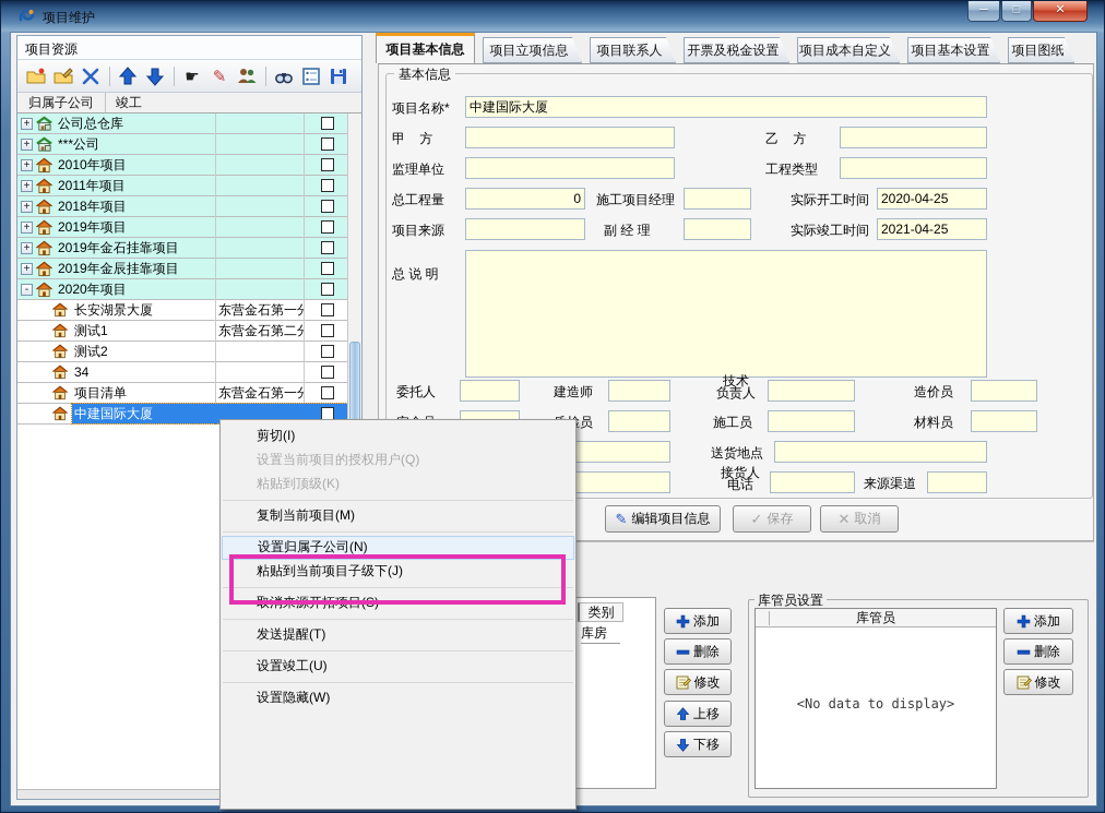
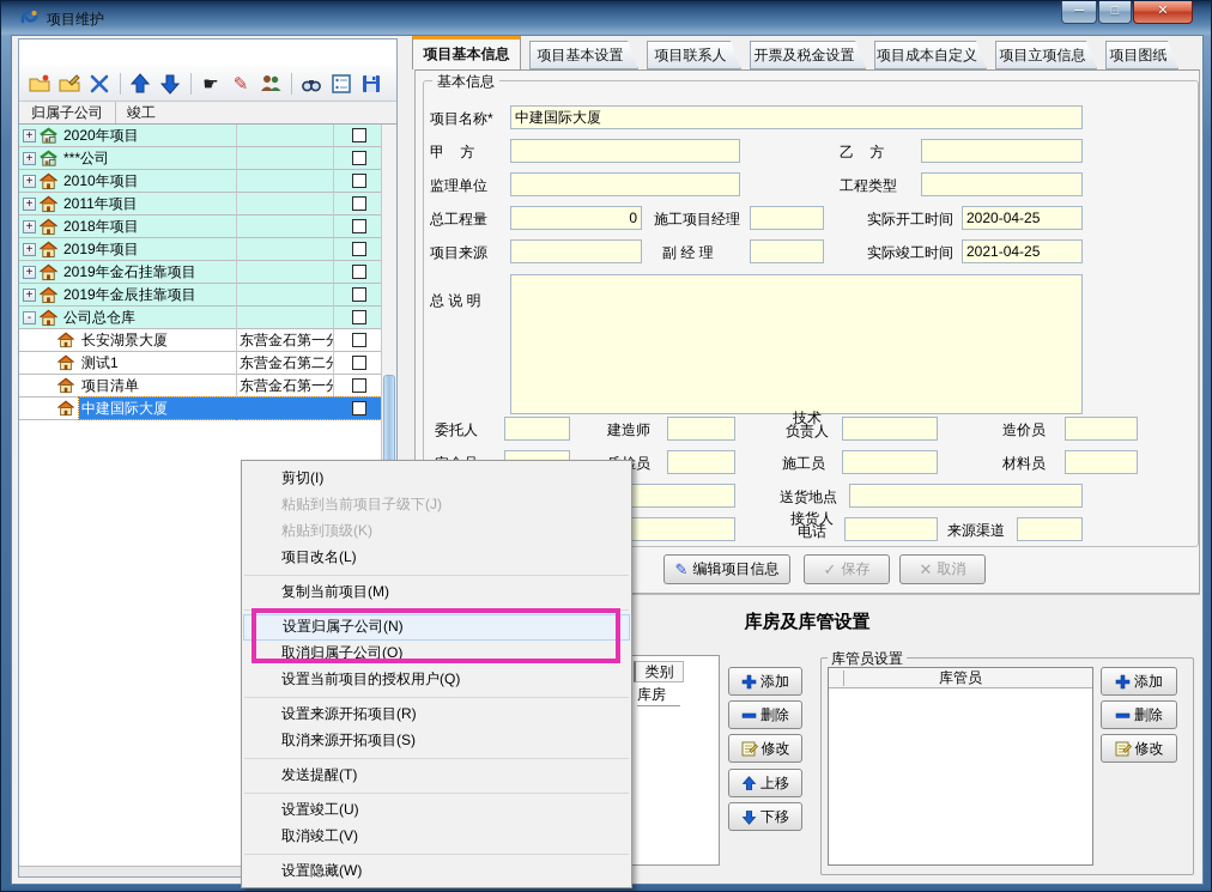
  项目维护
  ─
  □
  ✕
- 项目资源
  ☛
  ✎
  归属子公司
  竣工
  +
- 公司总仓库
+ 2020年项目
  +
  ***公司
  +
  2010年项目
  +
  2011年项目
  +
  2018年项目
  +
  2019年项目
  +
  2019年金石挂靠项目
  +
  2019年金辰挂靠项目
  -
- 2020年项目
+ 公司总仓库
  长安湖景大厦
  东营金石第一
  测试1
  东营金石第二
- 测试2
- 34
  项目清单
  东营金石第一
  中建国际大厦
  项目基本信息
- 项目立项信息
+ 项目基本设置
  项目联系人
  开票及税金设置
  项目成本自定义
- 项目基本设置
+ 项目立项信息
  项目图纸
  基本信息
  项目名称*
  中建国际大厦
  甲 方
  乙 方
  监理单位
  工程类型
  总工程量
  0
  施工项目经理
  实际开工时间
  2020-04-25
  项目来源
  副 经 理
  实际竣工时间
  2021-04-25
  总 说 明
  委托人
  建造师
  技术
  负责人
  造价员
  施工员
  材料员
  送货地点
  接货人
  电话
  来源渠道
  ✎
  编辑项目信息
  ✓
  保存
  ✕
  取消
+ 库房及库管设置
  类别
  库房
  添加
  删除
  修改
  上移
  下移
  库管员设置
  库管员
- <No data to display>
  添加
  删除
  修改
  剪切(I)
- 设置当前项目的授权用户(Q)
+ 粘贴到当前项目子级下(J)
  粘贴到顶级(K)
+ 项目改名(L)
  复制当前项目(M)
  设置归属子公司(N)
+ 取消归属子公司(O)
- 粘贴到当前项目子级下(J)
+ 设置当前项目的授权用户(Q)
+ 设置来源开拓项目(R)
  取消来源开拓项目(S)
  发送提醒(T)
  设置竣工(U)
+ 取消竣工(V)
  设置隐藏(W)
